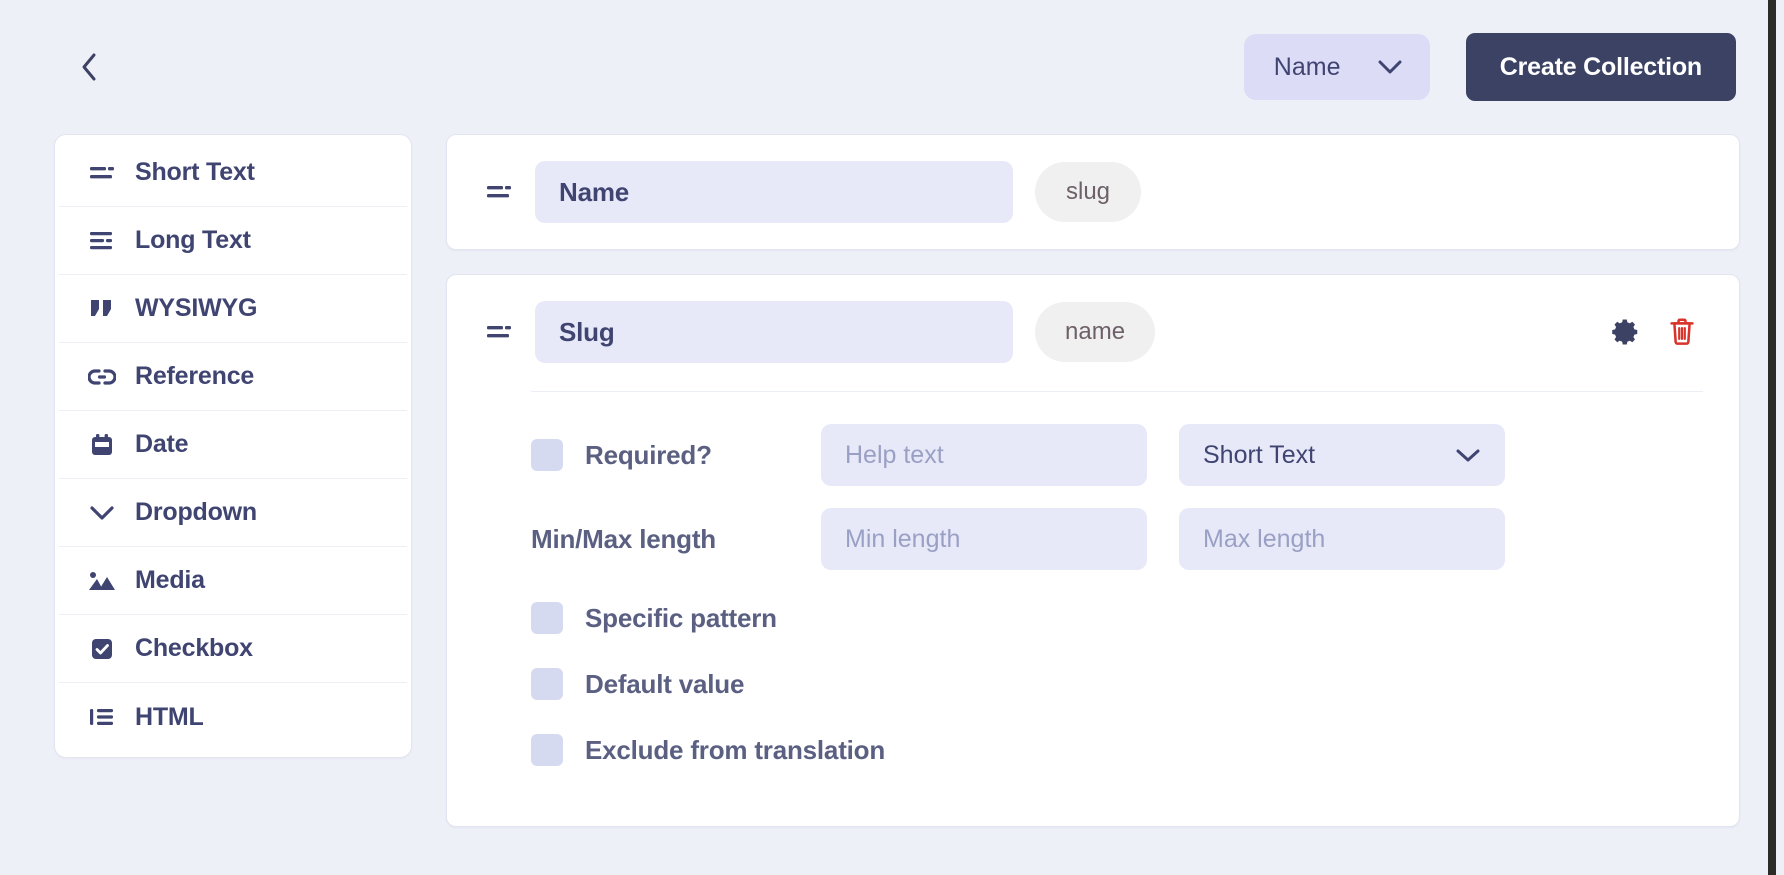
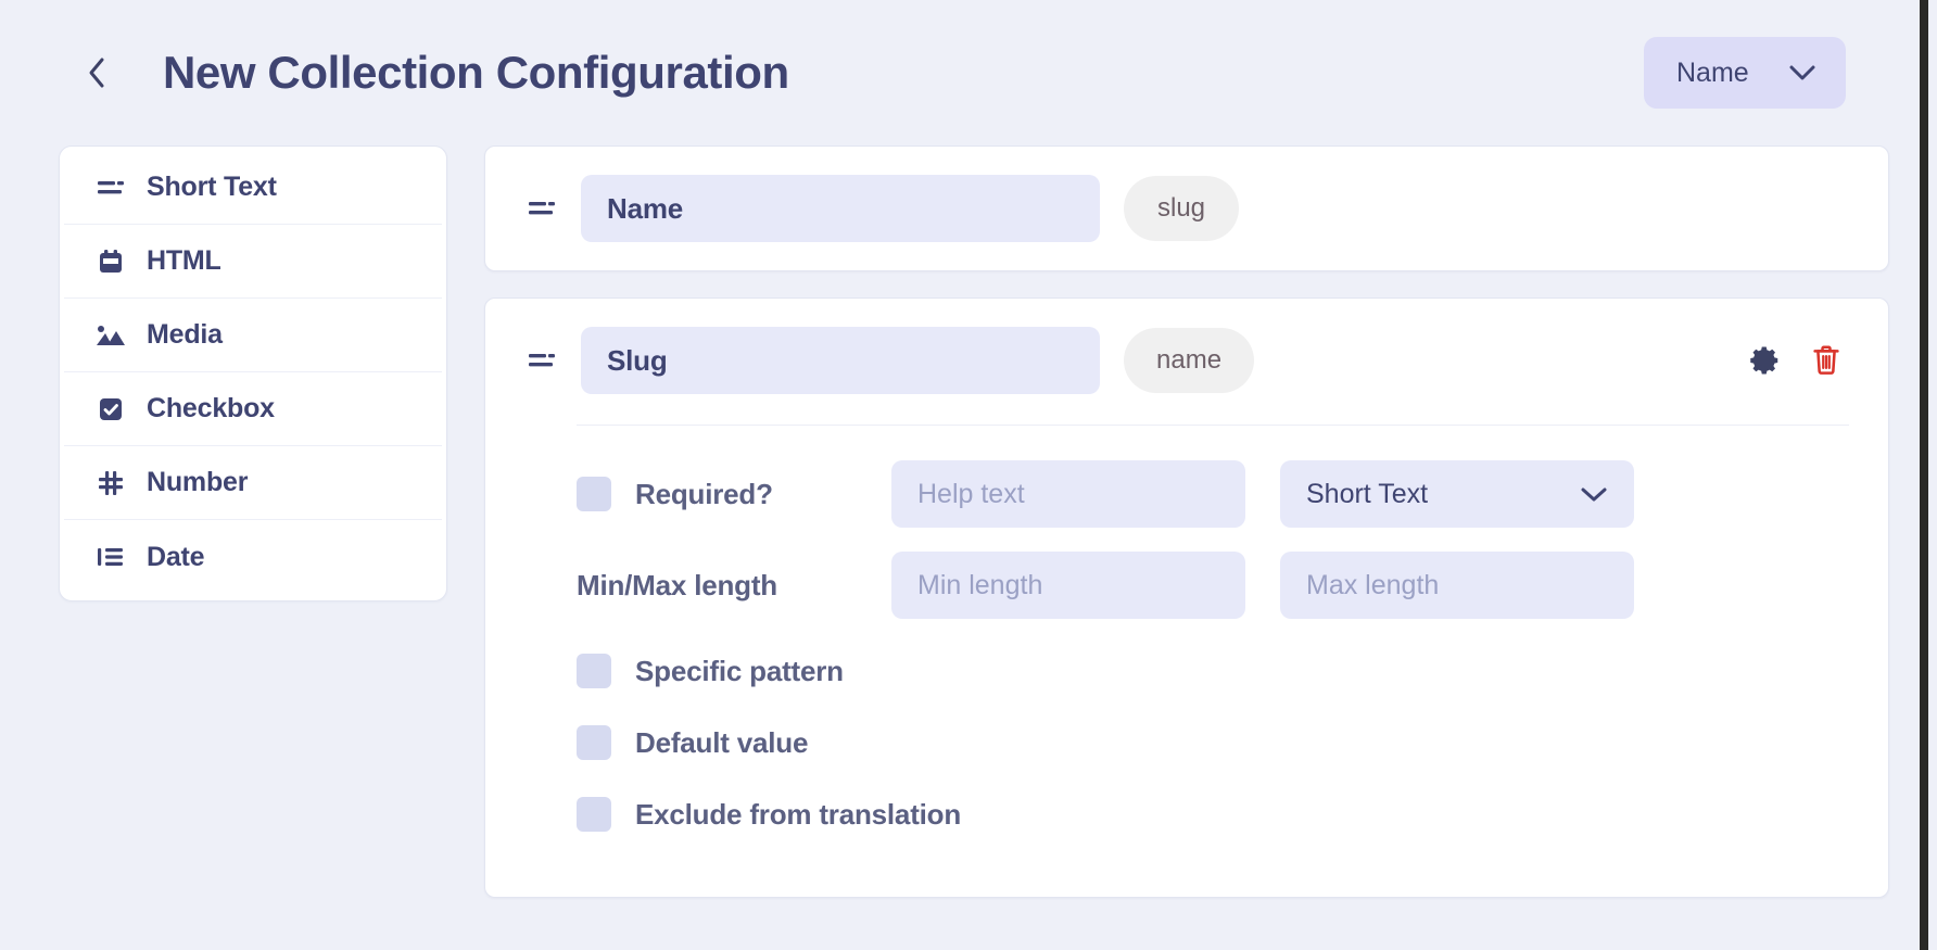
+ New Collection Configuration
  Name
- Create Collection
  Short Text
- Long Text
- WYSIWYG
- Reference
- Date
+ HTML
- Dropdown
  Media
  Checkbox
+ Number
- HTML
+ Date
  Name
  slug
  Slug
  name
  Required?
  Help text
  Short Text
  Min/Max length
  Min length
  Max length
  Specific pattern
  Default value
  Exclude from translation
